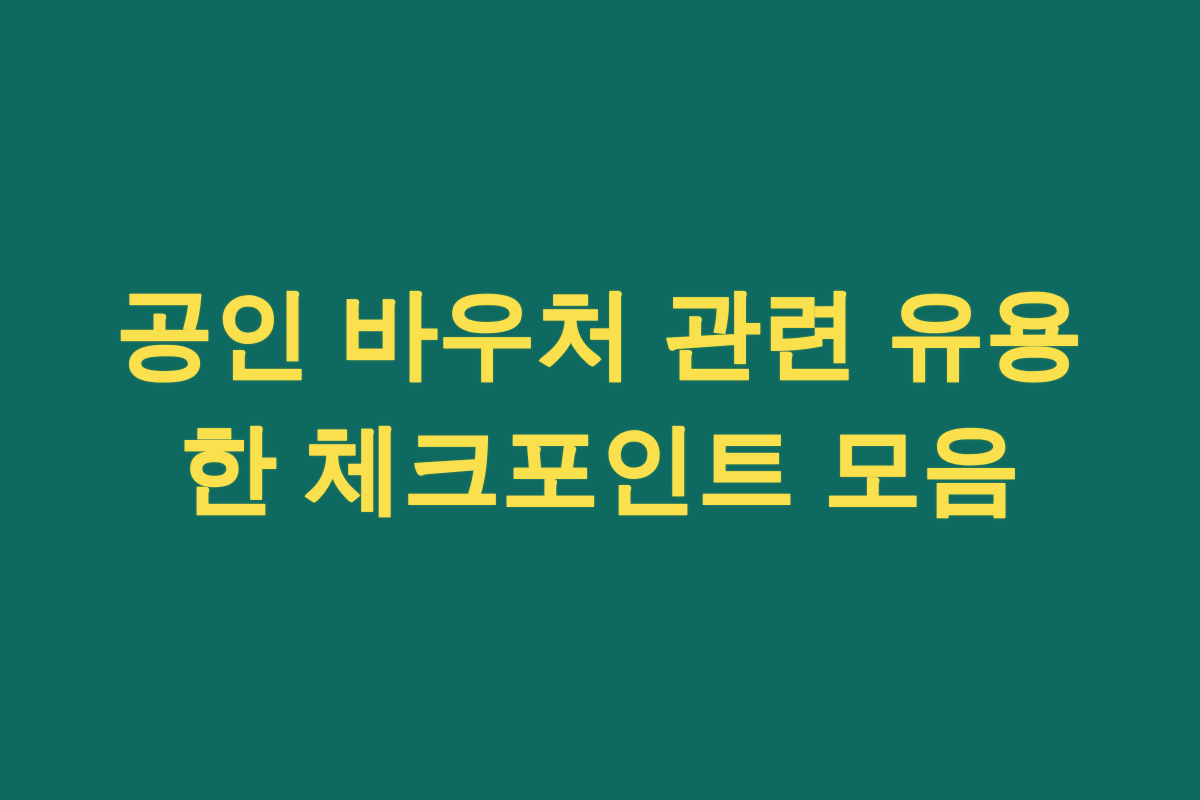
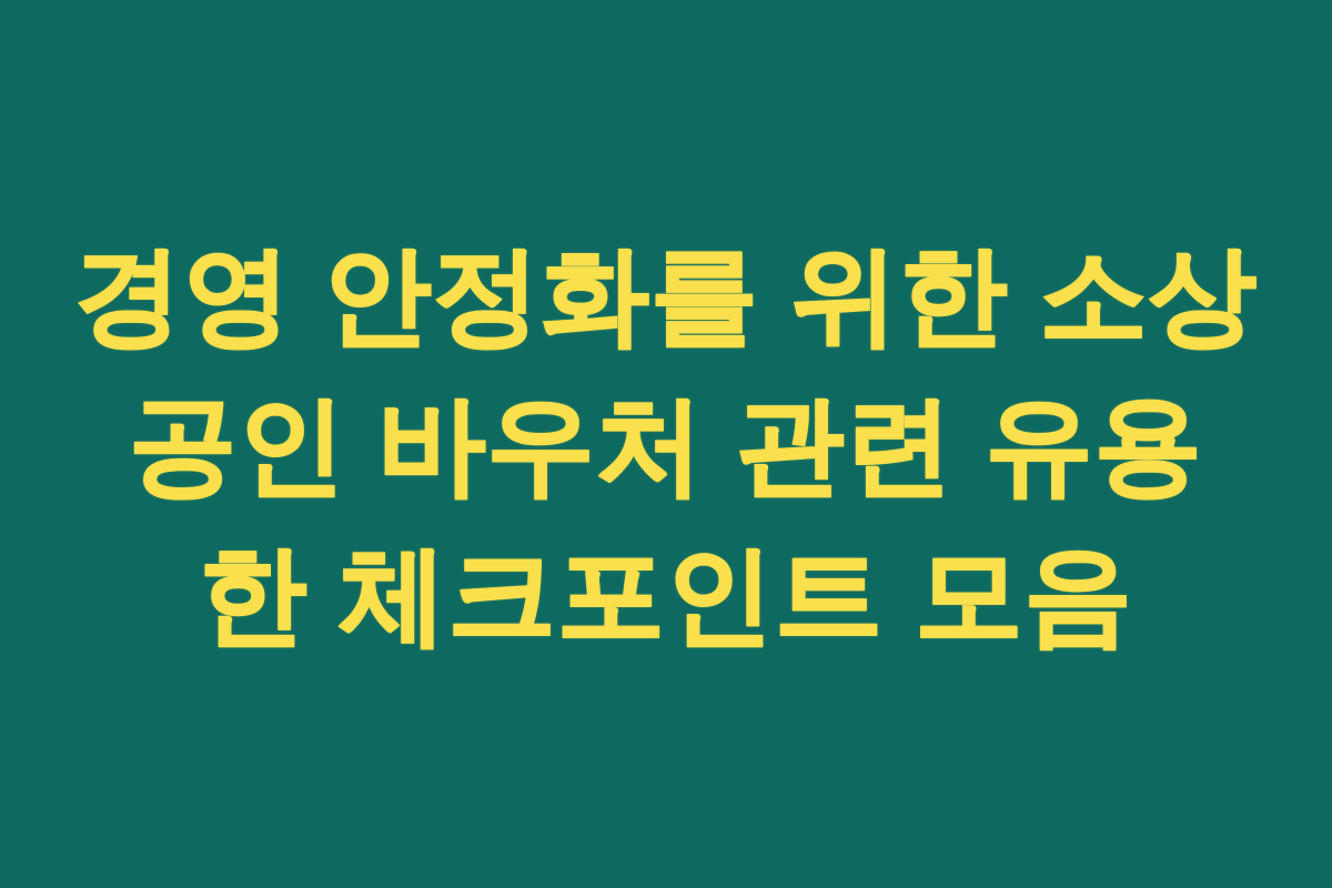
+ 경영 안정화를 위한 소상
  공인 바우처 관련 유용
  한 체크포인트 모음
